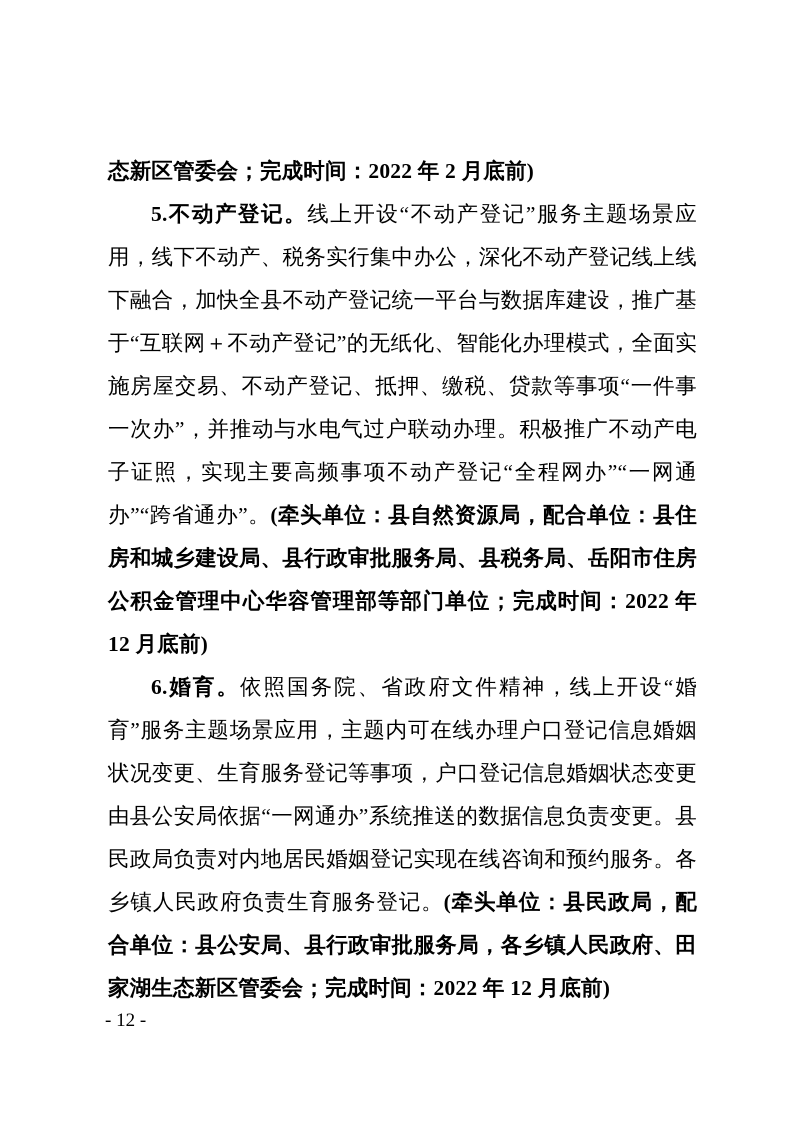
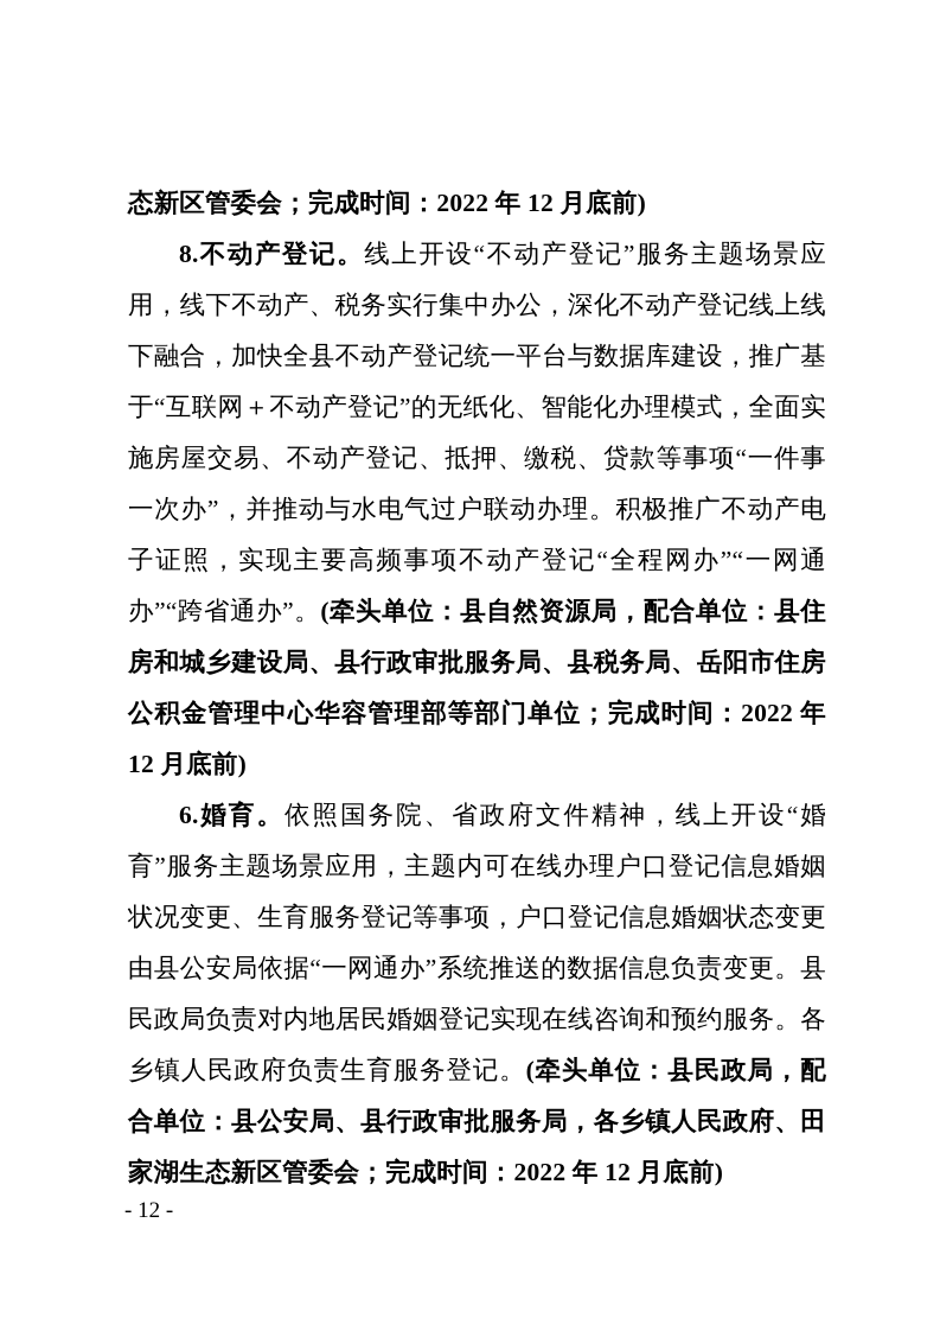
- 态新区管委会；完成时间：2022 年 2 月底前)
+ 态新区管委会；完成时间：2022 年 12 月底前)
- 5.不动产登记。线上开设“不动产登记”服务主题场景应用，线下不动产、税务实行集中办公，深化不动产登记线上线下融合，加快全县不动产登记统一平台与数据库建设，推广基于“互联网＋不动产登记”的无纸化、智能化办理模式，全面实施房屋交易、不动产登记、抵押、缴税、贷款等事项“一件事一次办”，并推动与水电气过户联动办理。积极推广不动产电子证照，实现主要高频事项不动产登记“全程网办”“一网通办”“跨省通办”。(牵头单位：县自然资源局，配合单位：县住房和城乡建设局、县行政审批服务局、县税务局、岳阳市住房公积金管理中心华容管理部等部门单位；完成时间：2022 年 12 月底前)
+ 8.不动产登记。线上开设“不动产登记”服务主题场景应用，线下不动产、税务实行集中办公，深化不动产登记线上线下融合，加快全县不动产登记统一平台与数据库建设，推广基于“互联网＋不动产登记”的无纸化、智能化办理模式，全面实施房屋交易、不动产登记、抵押、缴税、贷款等事项“一件事一次办”，并推动与水电气过户联动办理。积极推广不动产电子证照，实现主要高频事项不动产登记“全程网办”“一网通办”“跨省通办”。(牵头单位：县自然资源局，配合单位：县住房和城乡建设局、县行政审批服务局、县税务局、岳阳市住房公积金管理中心华容管理部等部门单位；完成时间：2022 年 12 月底前)
  6.婚育。依照国务院、省政府文件精神，线上开设“婚育”服务主题场景应用，主题内可在线办理户口登记信息婚姻状况变更、生育服务登记等事项，户口登记信息婚姻状态变更由县公安局依据“一网通办”系统推送的数据信息负责变更。县民政局负责对内地居民婚姻登记实现在线咨询和预约服务。各乡镇人民政府负责生育服务登记。(牵头单位：县民政局，配合单位：县公安局、县行政审批服务局，各乡镇人民政府、田家湖生态新区管委会；完成时间：2022 年 12 月底前)
  - 12 -
